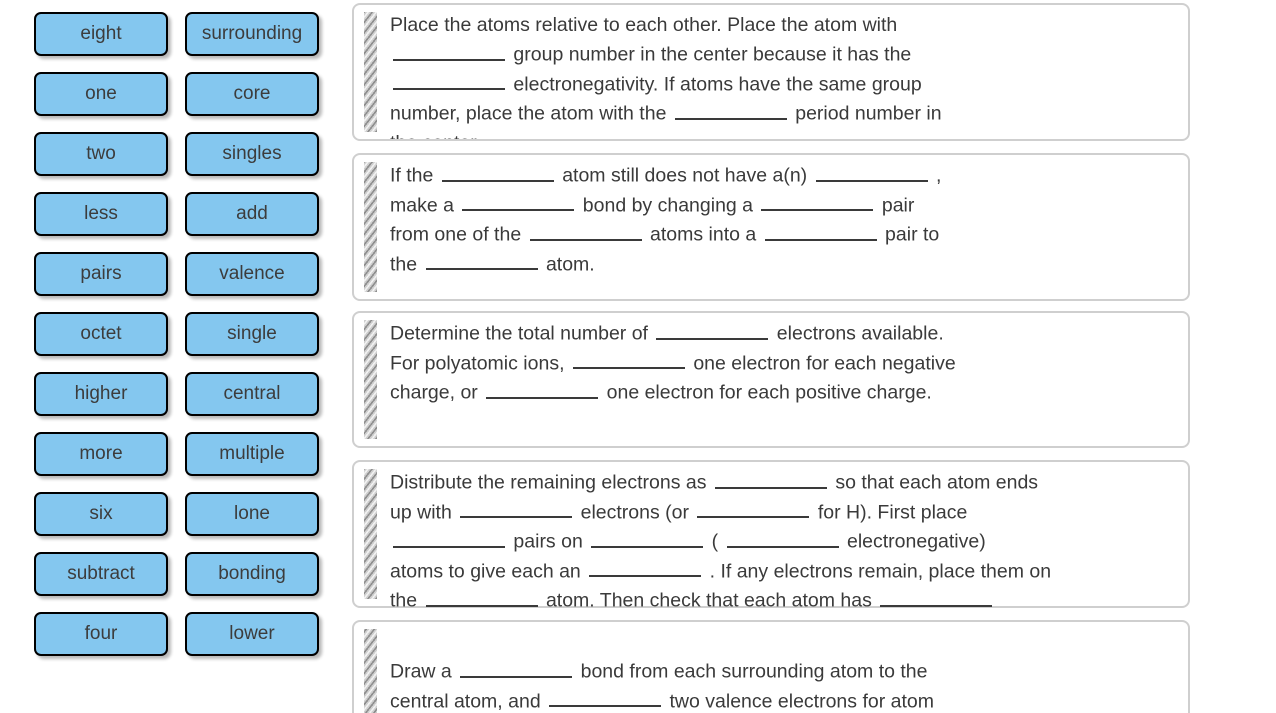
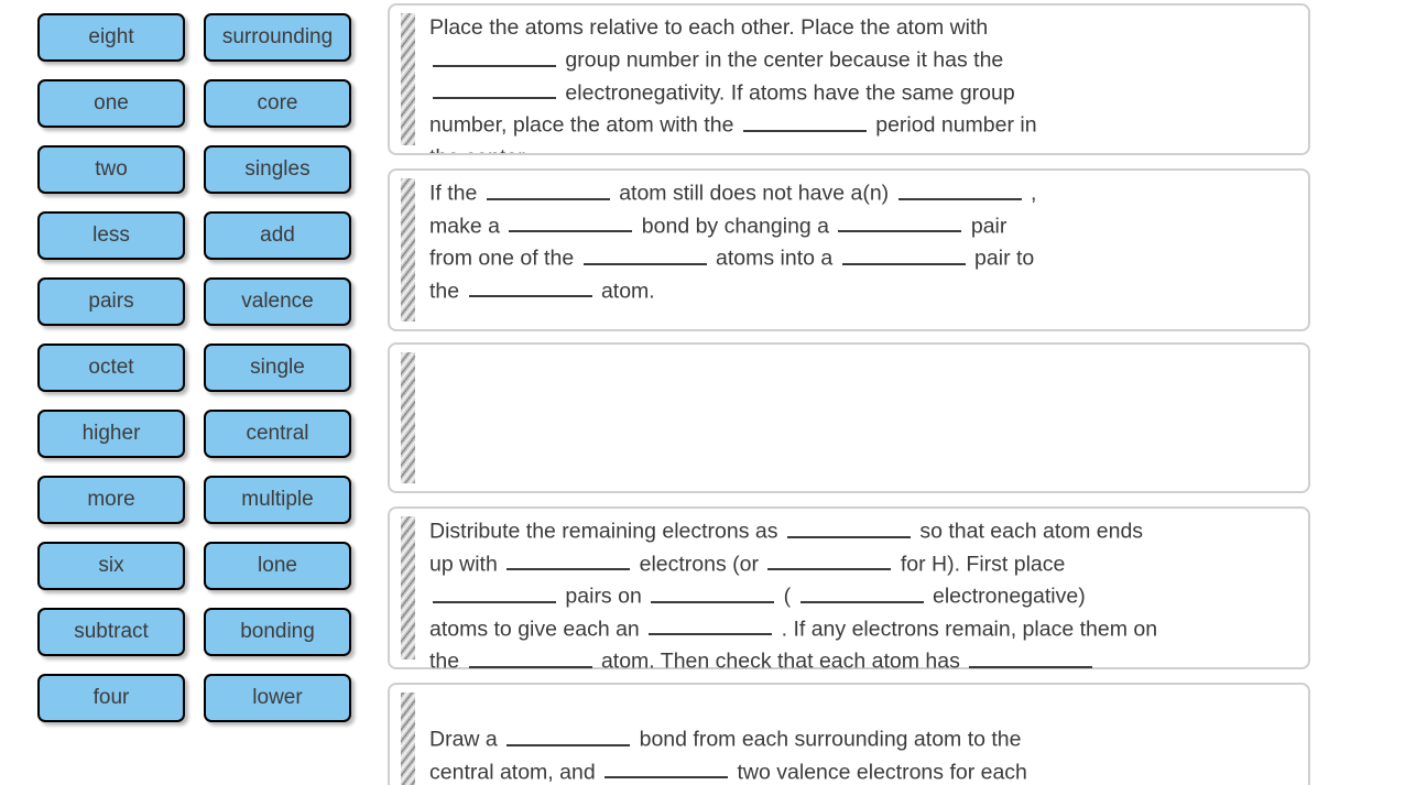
  eight
  surrounding
  one
  core
  two
  singles
  less
  add
  pairs
  valence
  octet
  single
  higher
  central
  more
  multiple
  six
  lone
  subtract
  bonding
  four
  lower
  Place the atoms relative to each other. Place the atom with
  group number in the center because it has the
  electronegativity. If atoms have the same group
  number, place the atom with the period number in
  If the atom still does not have a(n) ,
  make a bond by changing a pair
  from one of the atoms into a pair to
  the atom.
- Determine the total number of electrons available.
- For polyatomic ions, one electron for each negative
- charge, or one electron for each positive charge.
  Distribute the remaining electrons as so that each atom ends
  up with electrons (or for H). First place
  pairs on ( electronegative)
  atoms to give each an . If any electrons remain, place them on
  the atom. Then check that each atom has
  Draw a bond from each surrounding atom to the
- central atom, and two valence electrons for atom
+ central atom, and two valence electrons for each
